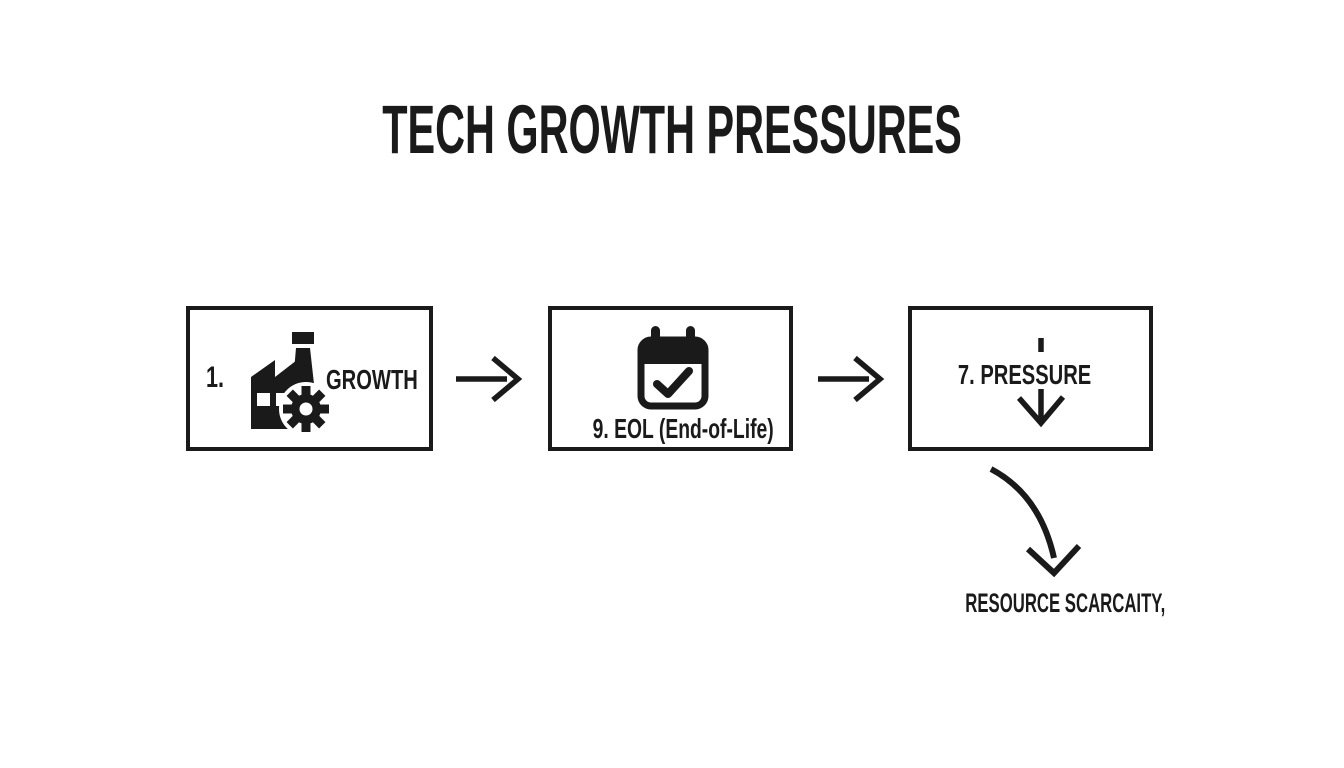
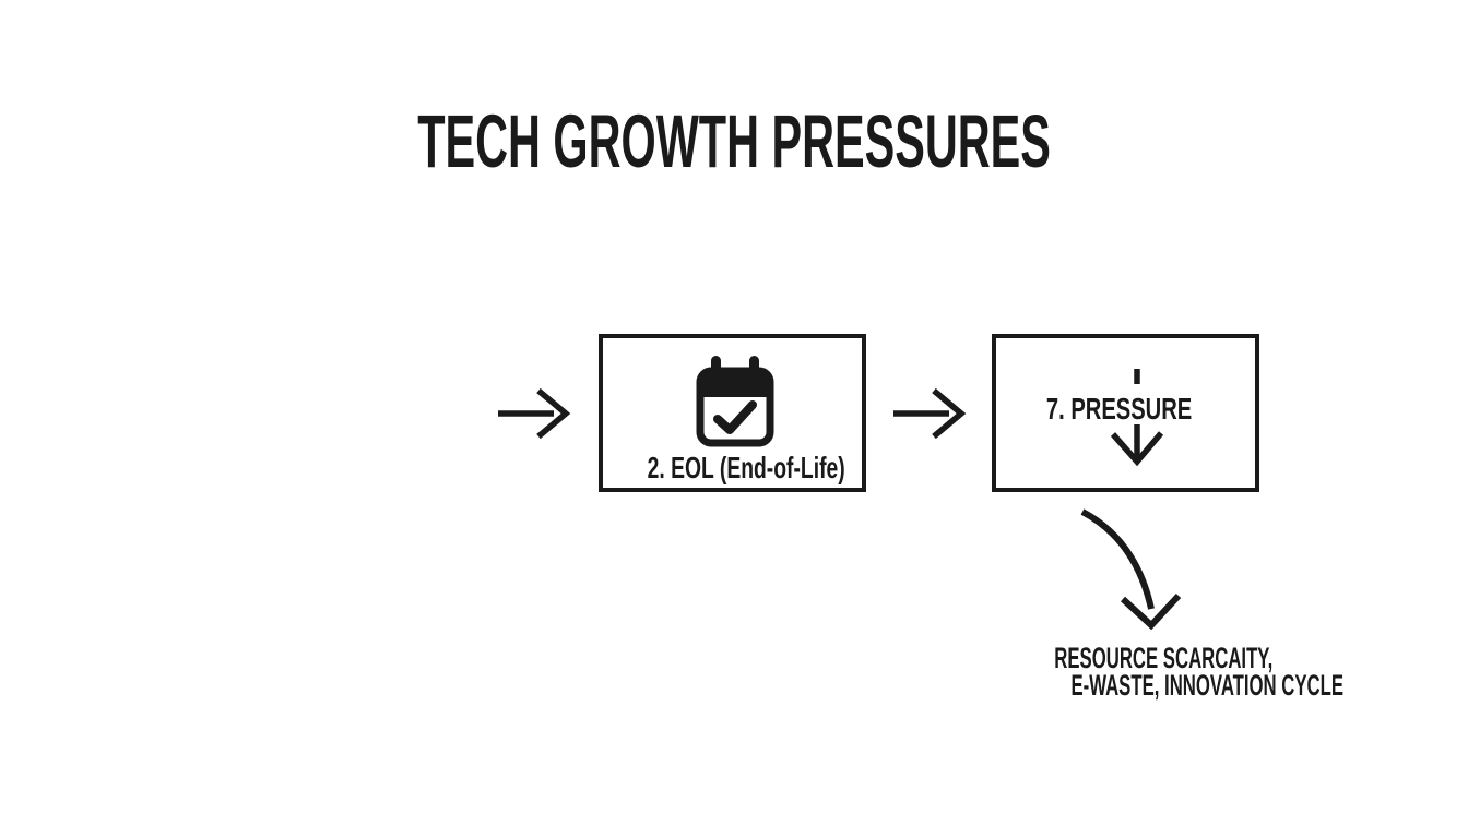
  TECH GROWTH PRESSURES
- 1.
- GROWTH
- 9. EOL (End-of-Life)
+ 2. EOL (End-of-Life)
  7. PRESSURE
  RESOURCE SCARCAITY,
+ E-WASTE, INNOVATION CYCLE
